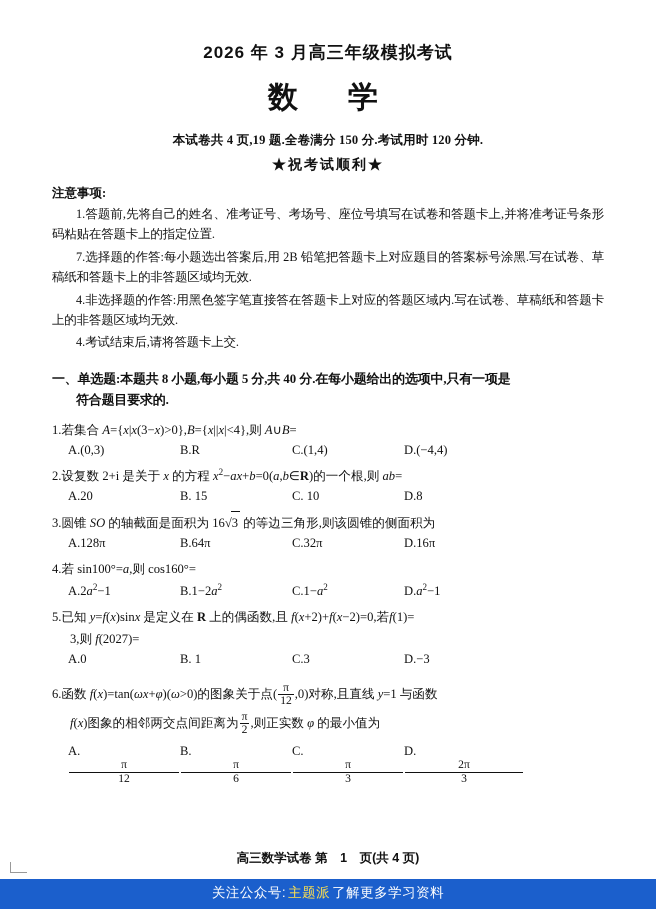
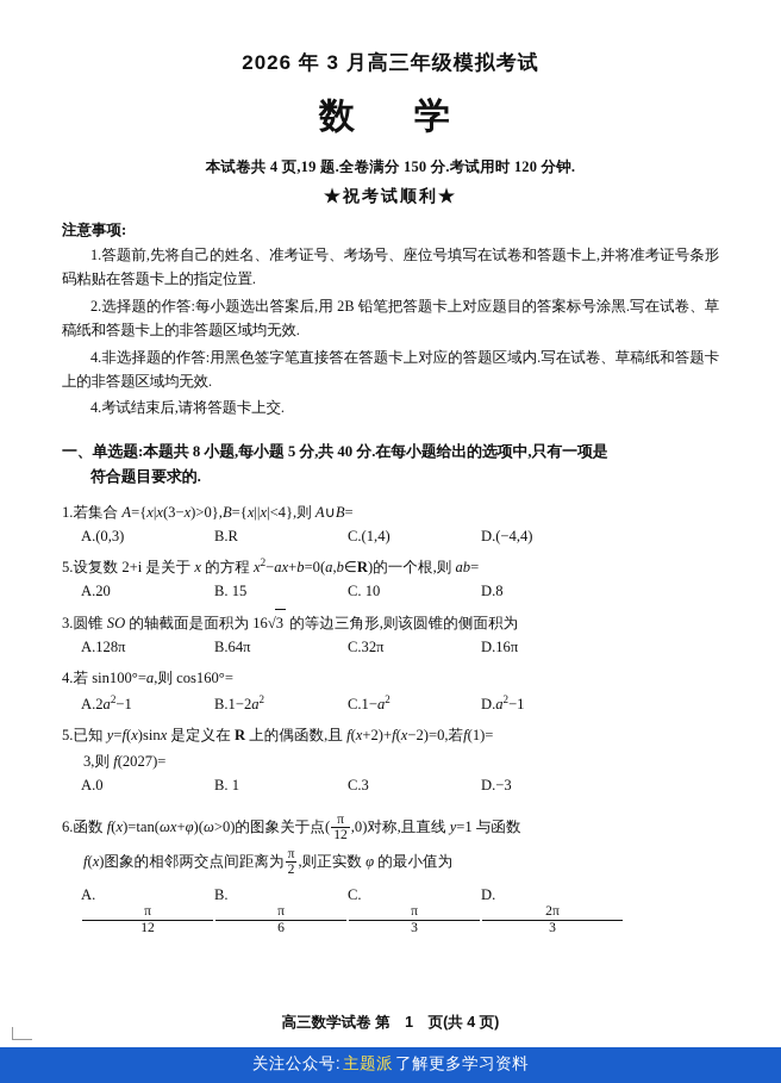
  2026 年 3 月高三年级模拟考试
  数 学
  本试卷共 4 页,19 题.全卷满分 150 分.考试用时 120 分钟.
  ★祝考试顺利★
  注意事项:
  1.答题前,先将自己的姓名、准考证号、考场号、座位号填写在试卷和答题卡上,并将准考证号条形码粘贴在答题卡上的指定位置.
- 7.选择题的作答:每小题选出答案后,用 2B 铅笔把答题卡上对应题目的答案标号涂黑.写在试卷、草稿纸和答题卡上的非答题区域均无效.
+ 2.选择题的作答:每小题选出答案后,用 2B 铅笔把答题卡上对应题目的答案标号涂黑.写在试卷、草稿纸和答题卡上的非答题区域均无效.
  4.非选择题的作答:用黑色签字笔直接答在答题卡上对应的答题区域内.写在试卷、草稿纸和答题卡上的非答题区域均无效.
  4.考试结束后,请将答题卡上交.
  一、单选题:本题共 8 小题,每小题 5 分,共 40 分.在每小题给出的选项中,只有一项是
  符合题目要求的.
  1.若集合 A={x|x(3−x)>0},B={x||x|<4},则 A∪B=
  A.(0,3)
  B.R
  C.(1,4)
  D.(−4,4)
- 2.设复数 2+i 是关于 x 的方程 x2−ax+b=0(a,b∈R)的一个根,则 ab=
+ 5.设复数 2+i 是关于 x 的方程 x2−ax+b=0(a,b∈R)的一个根,则 ab=
  A.20
  B. 15
  C. 10
  D.8
  3.圆锥 SO 的轴截面是面积为 16√3 的等边三角形,则该圆锥的侧面积为
  A.128π
  B.64π
  C.32π
  D.16π
  4.若 sin100°=a,则 cos160°=
  A.2a2−1
  B.1−2a2
  C.1−a2
  D.a2−1
  5.已知 y=f(x)sinx 是定义在 R 上的偶函数,且 f(x+2)+f(x−2)=0,若f(1)=
  3,则 f(2027)=
  A.0
  B. 1
  C.3
  D.−3
  6.函数 f(x)=tan(ωx+φ)(ω>0)的图象关于点(
  π
  12
  ,0)对称,且直线 y=1 与函数
  f(x)图象的相邻两交点间距离为
  π
  2
  ,则正实数 φ 的最小值为
  A.
  π
  12
  B.
  π
  6
  C.
  π
  3
  D.
  2π
  3
  高三数学试卷 第 1 页(共 4 页)
  关注公众号:
  主题派
  了解更多学习资料
